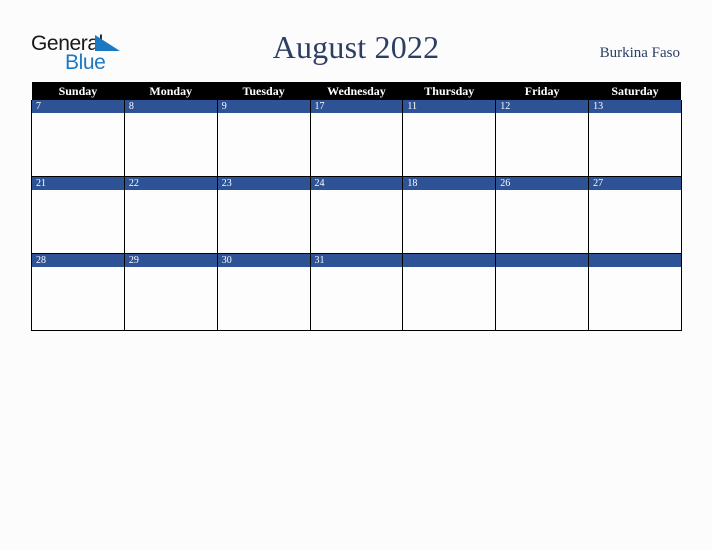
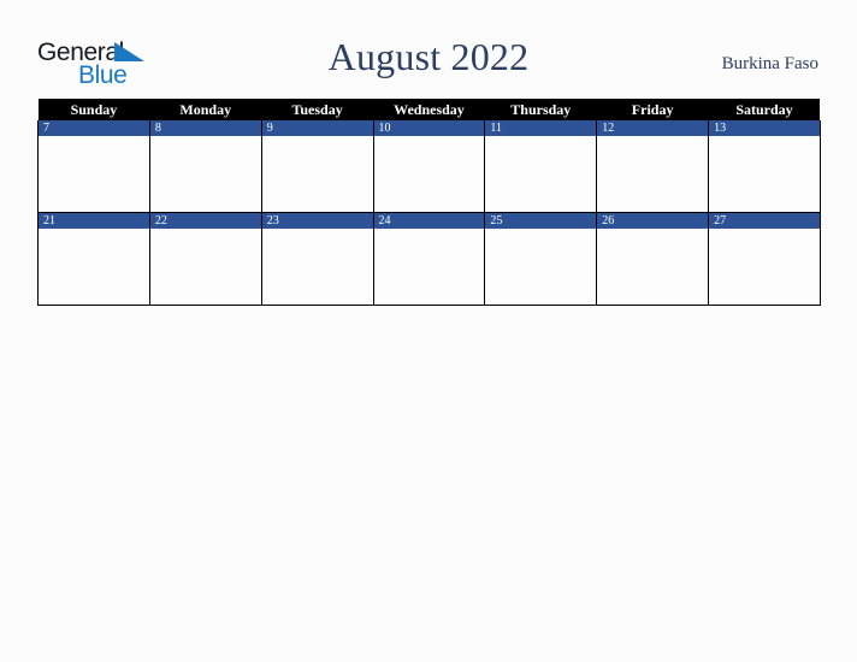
  General
  Blue
  August 2022
  Burkina Faso
  Sunday	Monday	Tuesday	Wednesday	Thursday	Friday	Saturday
- 7	8	9	17	11	12	13
+ 7	8	9	10	11	12	13
- 21	22	23	24	18	26	27
+ 21	22	23	24	25	26	27
- 28	29	30	31
